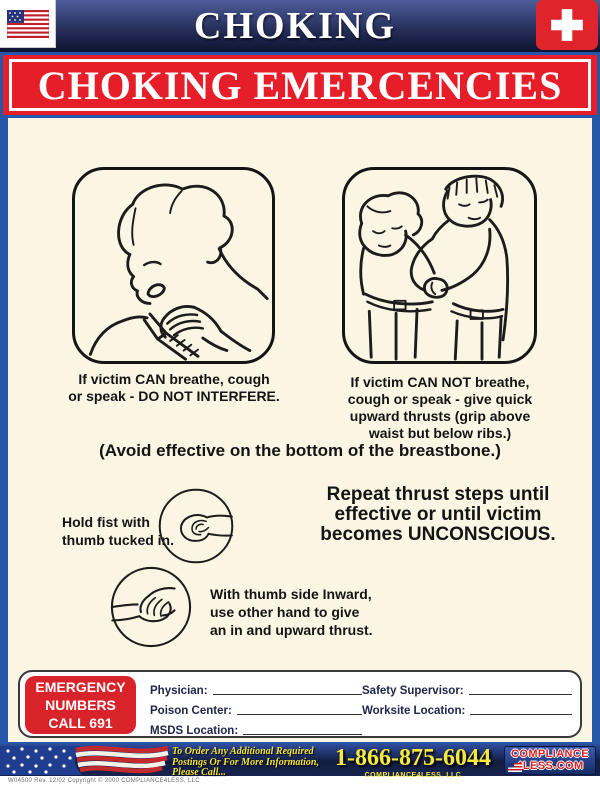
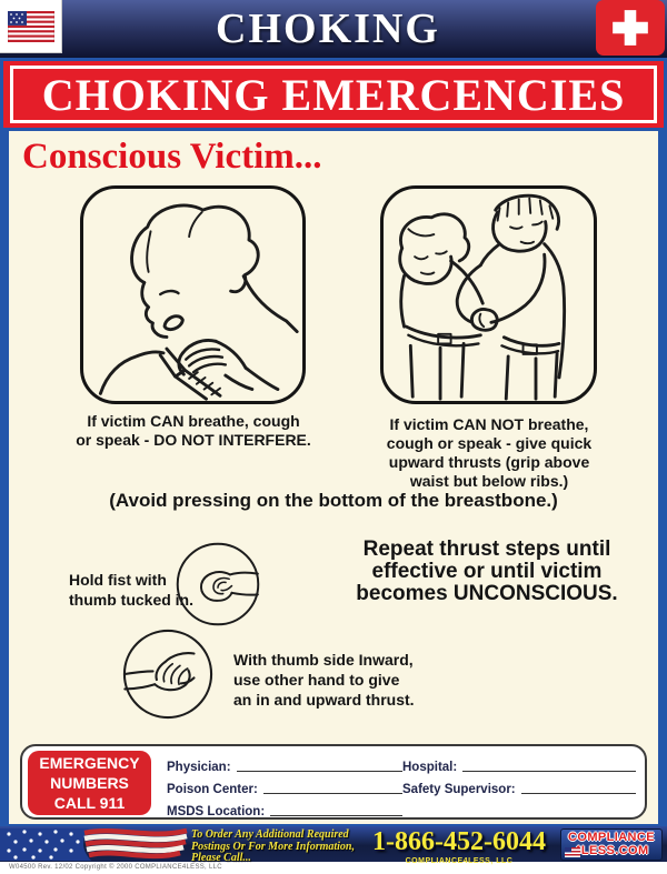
  CHOKING
  CHOKING EMERCENCIES
+ Conscious Victim...
  If victim CAN breathe, cough
  or speak - DO NOT INTERFERE.
  If victim CAN NOT breathe,
  cough or speak - give quick
  upward thrusts (grip above
  waist but below ribs.)
- (Avoid effective on the bottom of the breastbone.)
+ (Avoid pressing on the bottom of the breastbone.)
  Hold fist with
  thumb tucked in.
  Repeat thrust steps until
  effective or until victim
  becomes UNCONSCIOUS.
  With thumb side Inward,
  use other hand to give
  an in and upward thrust.
  EMERGENCY
  NUMBERS
- CALL 691
+ CALL 911
  Physician:
  Poison Center:
  MSDS Location:
+ Hospital:
  Safety Supervisor:
- Worksite Location:
  To Order Any Additional Required
  Postings Or For More Information,
  Please Call...
- 1-866-875-6044
+ 1-866-452-6044
  COMPLIANCE
  LESS.COM
